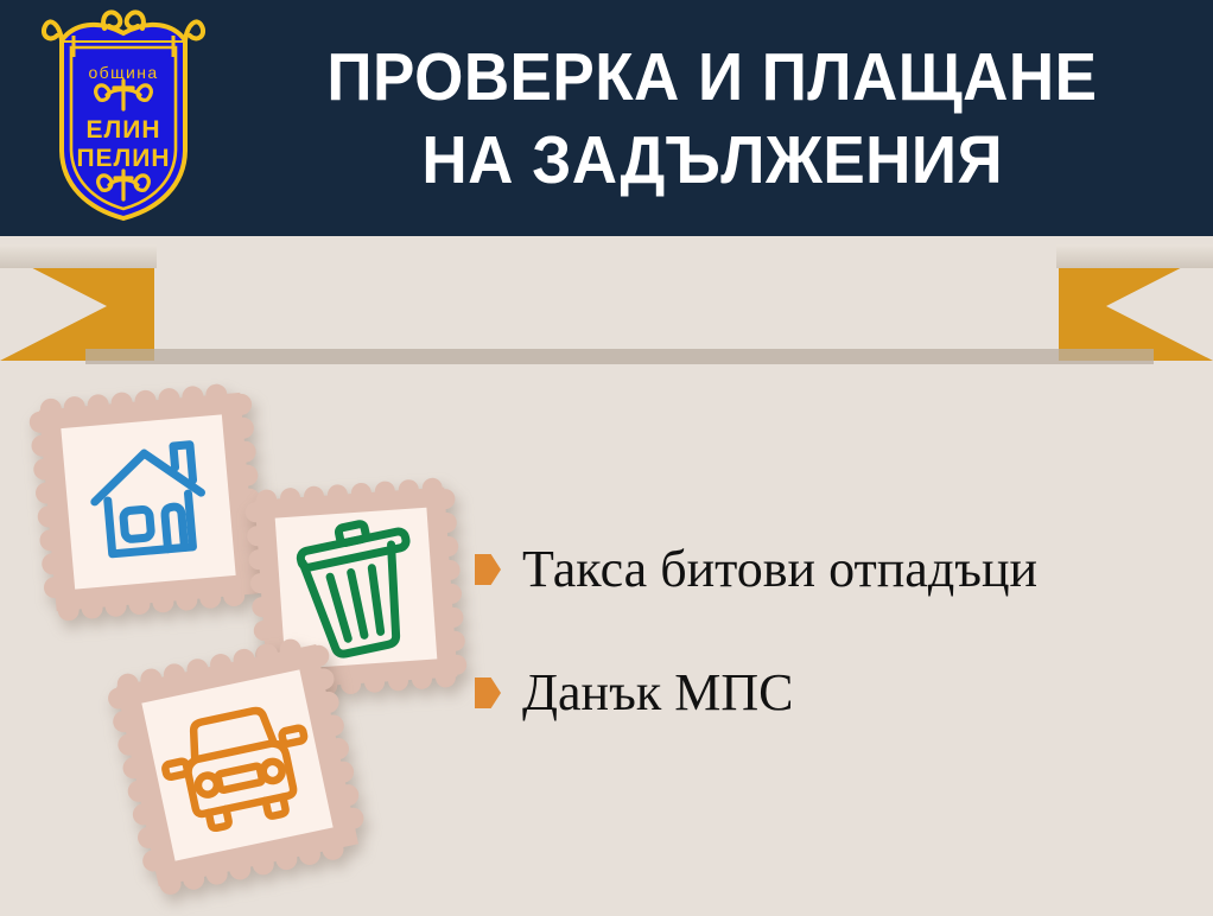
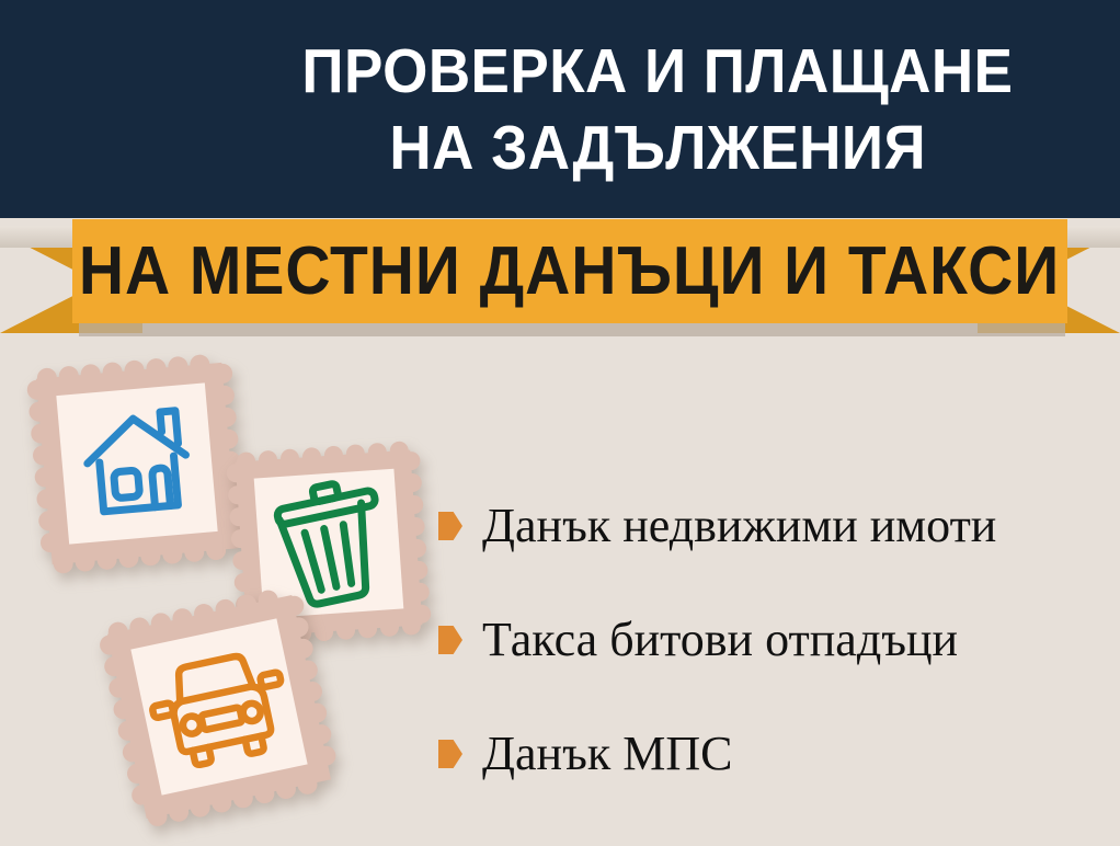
- община
- ЕЛИН
- ПЕЛИН
  ПРОВЕРКА И ПЛАЩАНЕ
  НА ЗАДЪЛЖЕНИЯ
+ НА МЕСТНИ ДАНЪЦИ И ТАКСИ
+ Данък недвижими имоти
  Такса битови отпадъци
  Данък МПС
